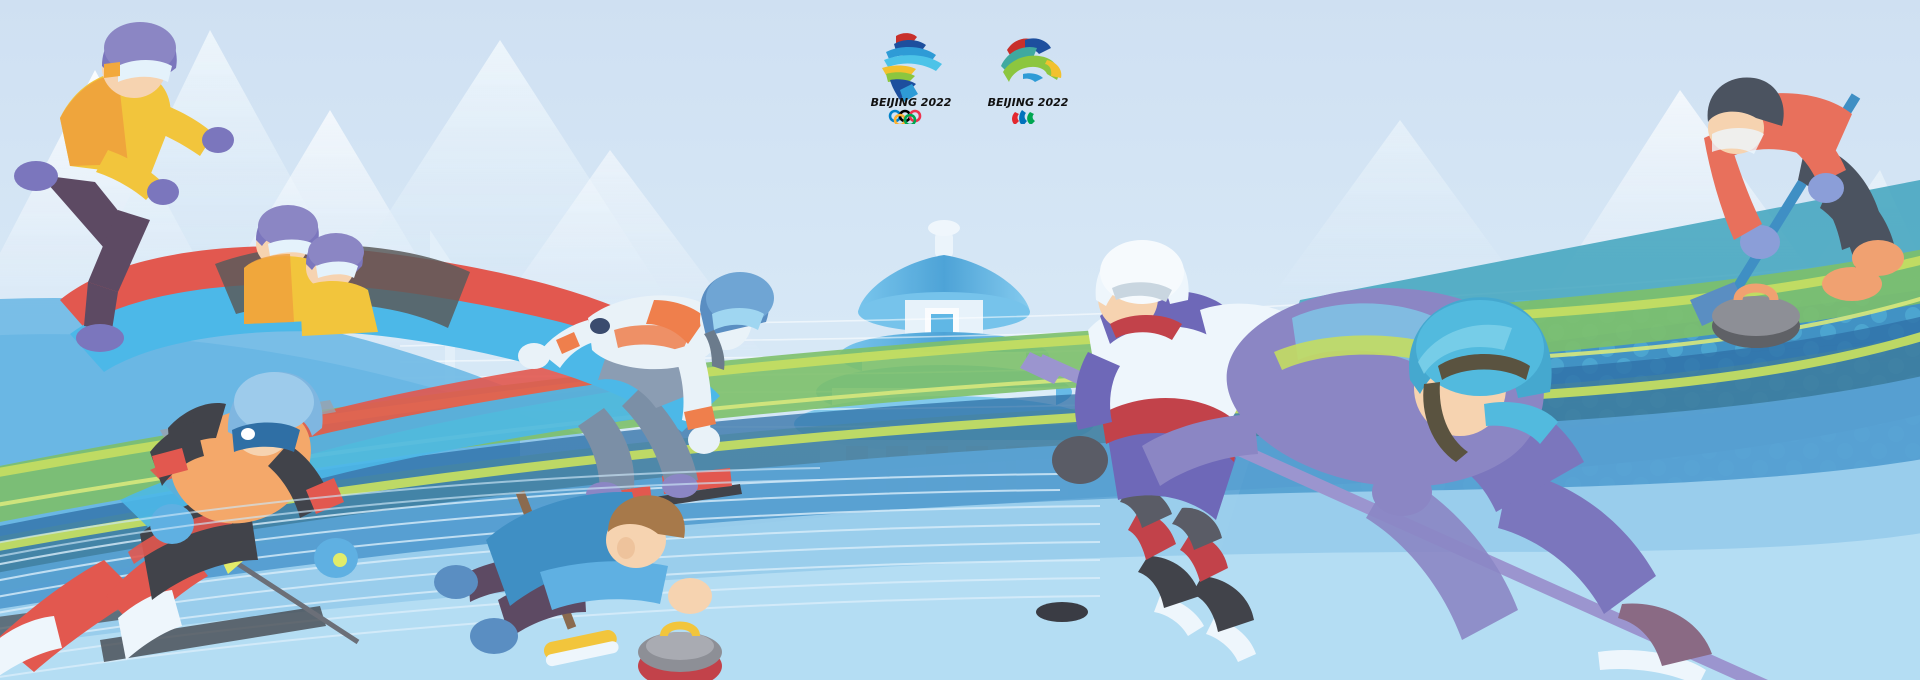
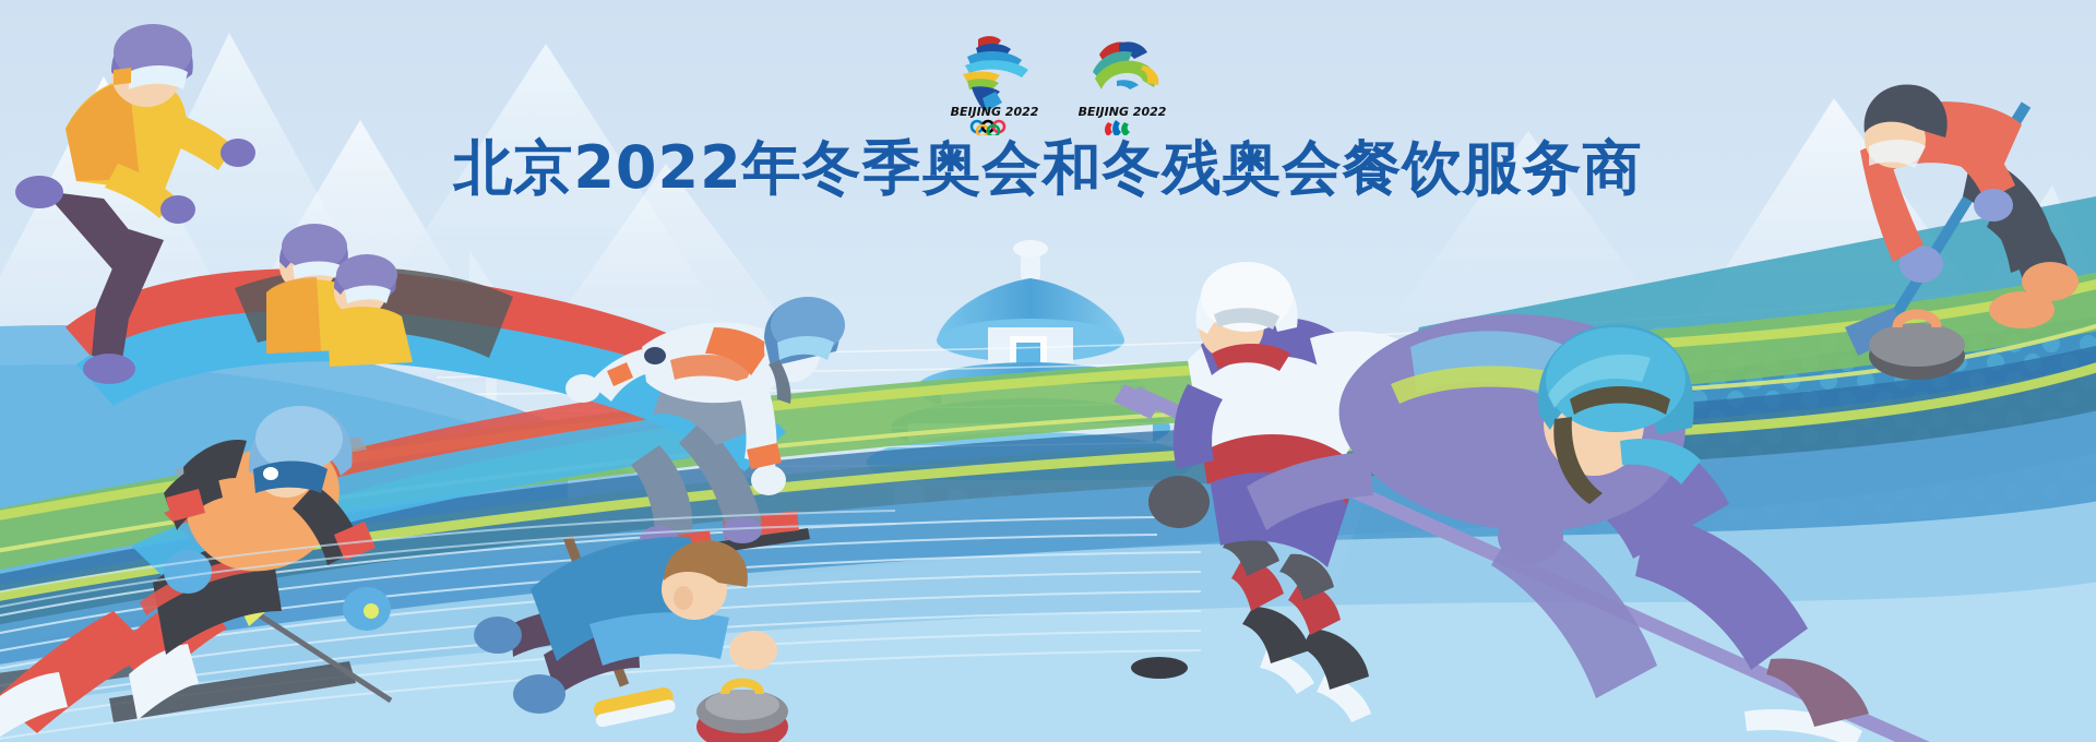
  BEIJING 2022
  BEIJING 2022
+ 北京2022年冬季奥会和冬残奥会餐饮服务商
